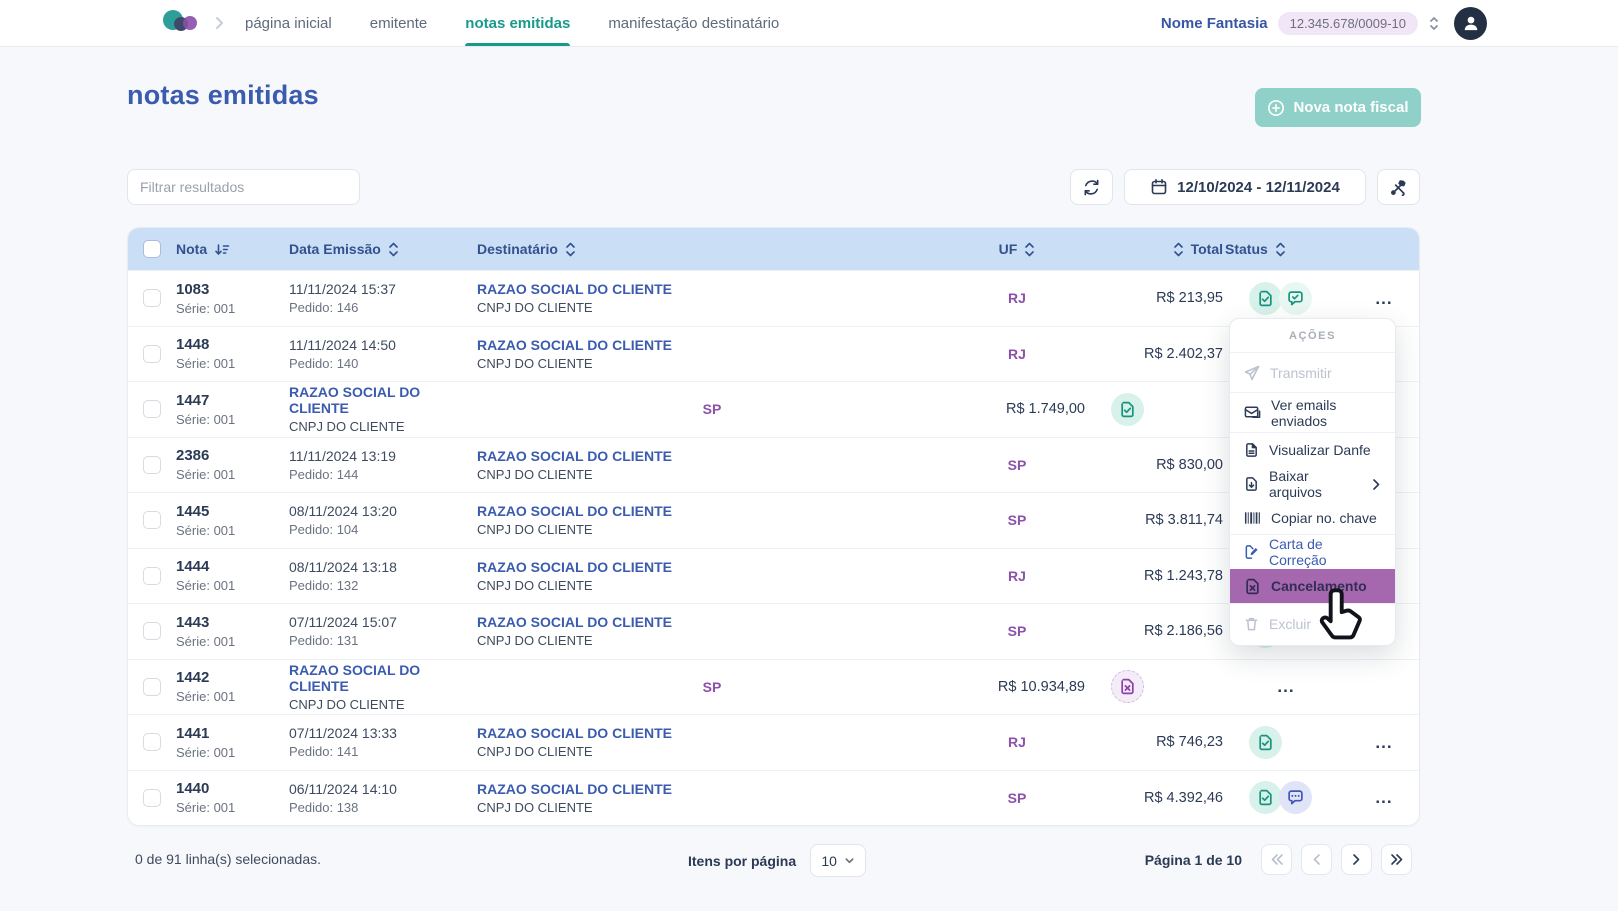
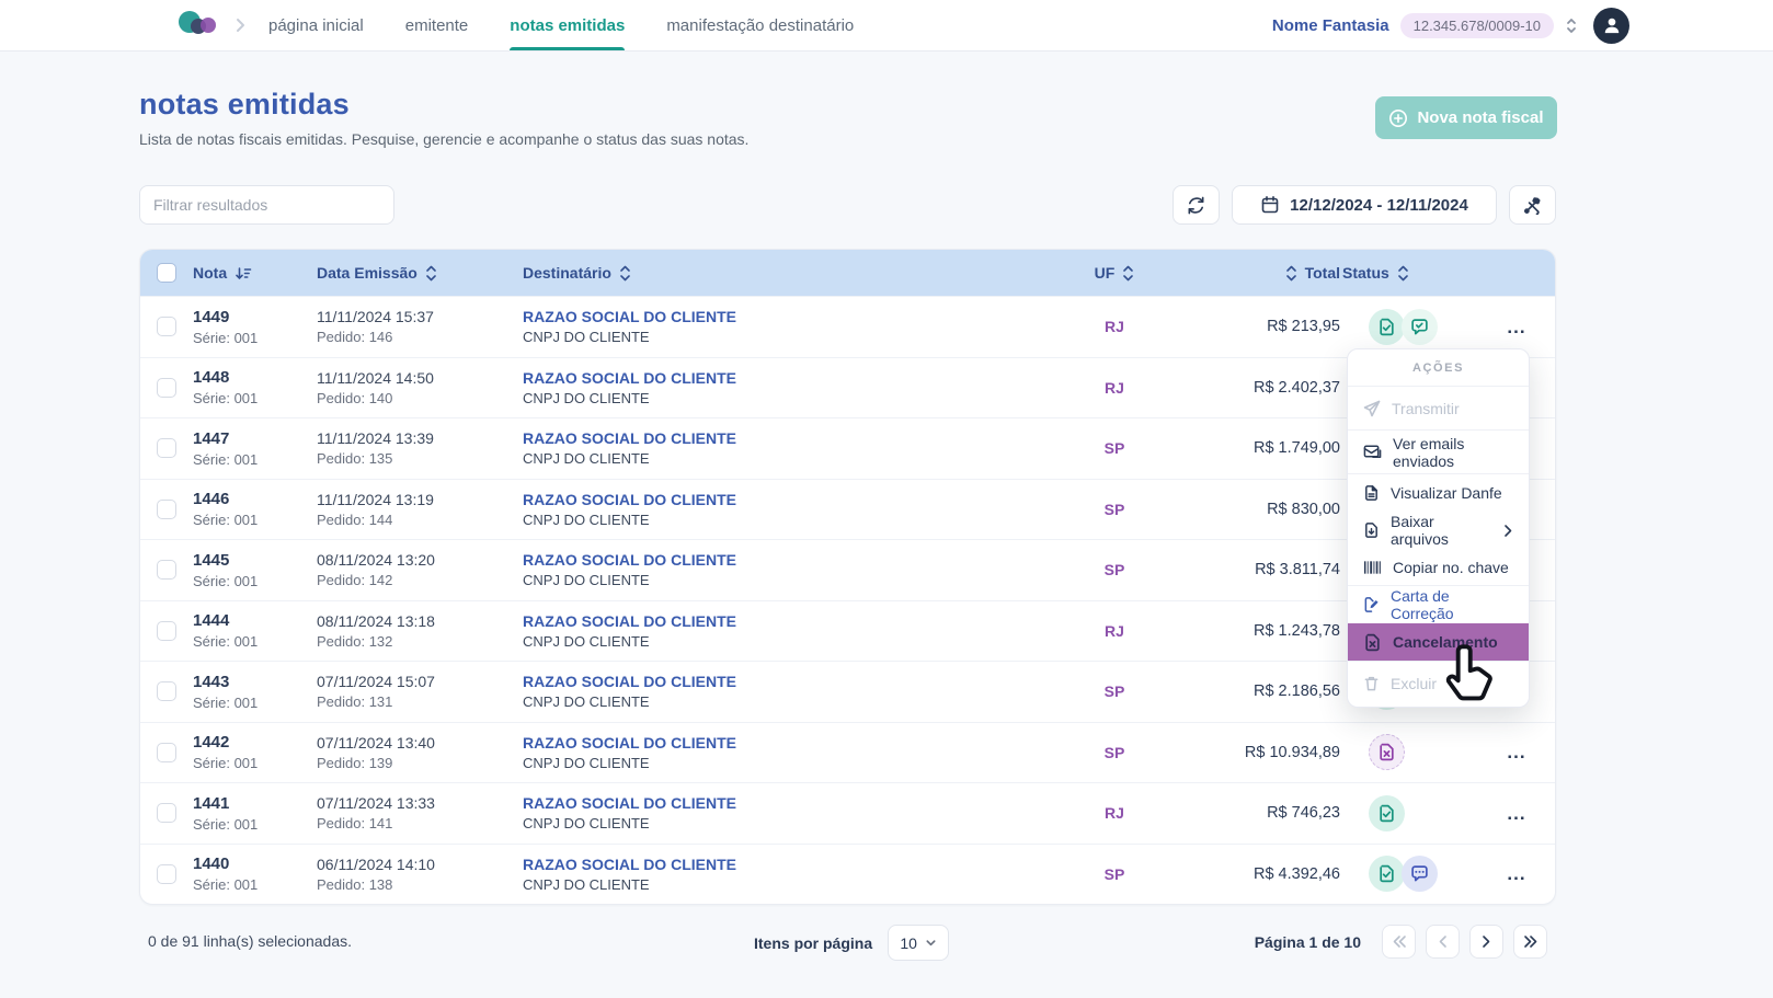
  página inicial
  emitente
  notas emitidas
  manifestação destinatário
  Nome Fantasia
  12.345.678/0009-10
  notas emitidas
+ Lista de notas fiscais emitidas. Pesquise, gerencie e acompanhe o status das suas notas.
  Nova nota fiscal
  Filtrar resultados
- 12/10/2024 - 12/11/2024
+ 12/12/2024 - 12/11/2024
  Nota
  Data Emissão
  Destinatário
  UF
  Total
  Status
- 1083
+ 1449
  Série: 001
  11/11/2024 15:37
  Pedido: 146
  RAZAO SOCIAL DO CLIENTE
  CNPJ DO CLIENTE
  RJ
  R$ 213,95
  ...
  1448
  Série: 001
  11/11/2024 14:50
  Pedido: 140
  RAZAO SOCIAL DO CLIENTE
  CNPJ DO CLIENTE
  RJ
  R$ 2.402,37
  1447
  Série: 001
+ 11/11/2024 13:39
+ Pedido: 135
  RAZAO SOCIAL DO CLIENTE
  CNPJ DO CLIENTE
  SP
  R$ 1.749,00
- 2386
+ 1446
  Série: 001
  11/11/2024 13:19
  Pedido: 144
  RAZAO SOCIAL DO CLIENTE
  CNPJ DO CLIENTE
  SP
  R$ 830,00
  1445
  Série: 001
  08/11/2024 13:20
- Pedido: 104
+ Pedido: 142
  RAZAO SOCIAL DO CLIENTE
  CNPJ DO CLIENTE
  SP
  R$ 3.811,74
  1444
  Série: 001
  08/11/2024 13:18
  Pedido: 132
  RAZAO SOCIAL DO CLIENTE
  CNPJ DO CLIENTE
  RJ
  R$ 1.243,78
  1443
  Série: 001
  07/11/2024 15:07
  Pedido: 131
  RAZAO SOCIAL DO CLIENTE
  CNPJ DO CLIENTE
  SP
  R$ 2.186,56
  1442
  Série: 001
+ 07/11/2024 13:40
+ Pedido: 139
  RAZAO SOCIAL DO CLIENTE
  CNPJ DO CLIENTE
  SP
  R$ 10.934,89
  ...
  1441
  Série: 001
  07/11/2024 13:33
  Pedido: 141
  RAZAO SOCIAL DO CLIENTE
  CNPJ DO CLIENTE
  RJ
  R$ 746,23
  ...
  1440
  Série: 001
  06/11/2024 14:10
  Pedido: 138
  RAZAO SOCIAL DO CLIENTE
  CNPJ DO CLIENTE
  SP
  R$ 4.392,46
  ...
  0 de 91 linha(s) selecionadas.
  Itens por página
  10
  Página 1 de 10
  AÇÕES
  Transmitir
  Ver emails enviados
  Visualizar Danfe
  Baixar arquivos
  Copiar no. chave
  Carta de Correção
  Cancelamento
  Excluir
